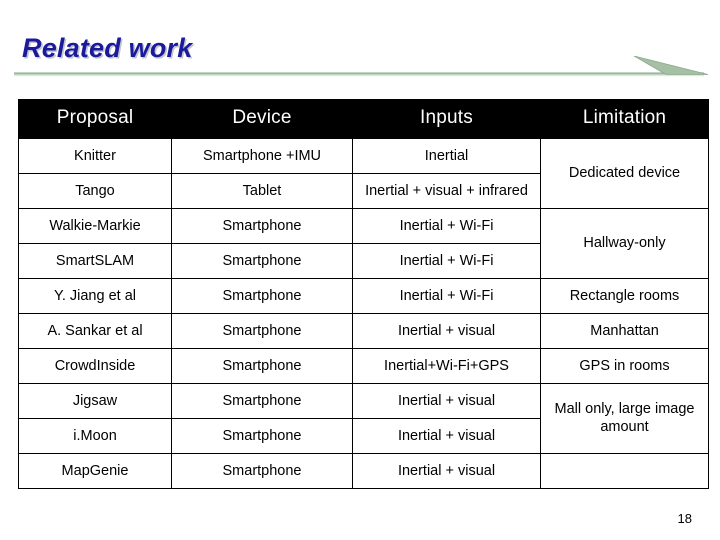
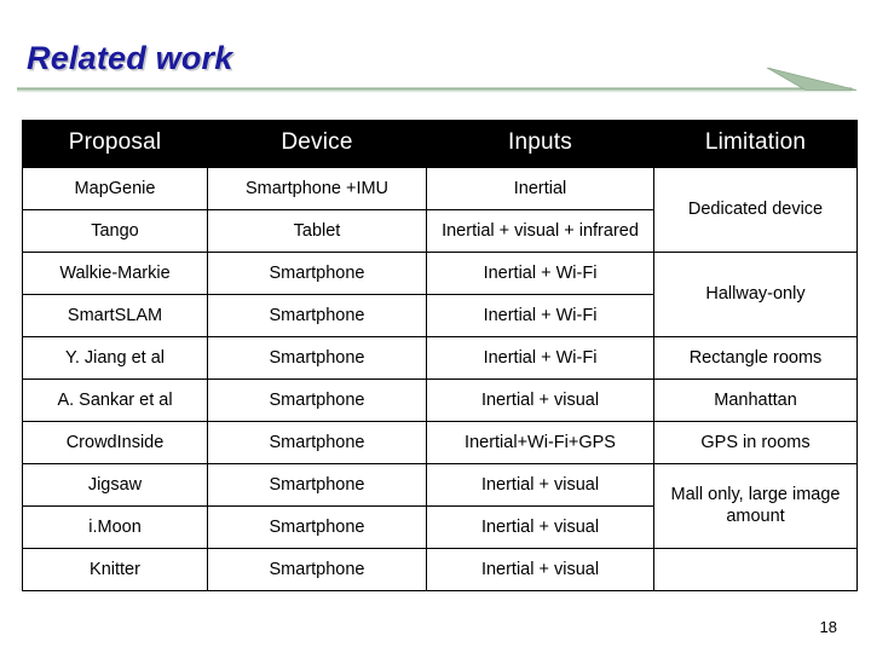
  Related work
  Proposal	Device	Inputs	Limitation
- Knitter	Smartphone +IMU	Inertial	Dedicated device
+ MapGenie	Smartphone +IMU	Inertial	Dedicated device
  Tango	Tablet	Inertial + visual + infrared
  Walkie-Markie	Smartphone	Inertial + Wi-Fi	Hallway-only
  SmartSLAM	Smartphone	Inertial + Wi-Fi
  Y. Jiang et al	Smartphone	Inertial + Wi-Fi	Rectangle rooms
  A. Sankar et al	Smartphone	Inertial + visual	Manhattan
  CrowdInside	Smartphone	Inertial+Wi-Fi+GPS	GPS in rooms
  Jigsaw	Smartphone	Inertial + visual	Mall only, large image amount
  i.Moon	Smartphone	Inertial + visual
- MapGenie	Smartphone	Inertial + visual
+ Knitter	Smartphone	Inertial + visual
  18
